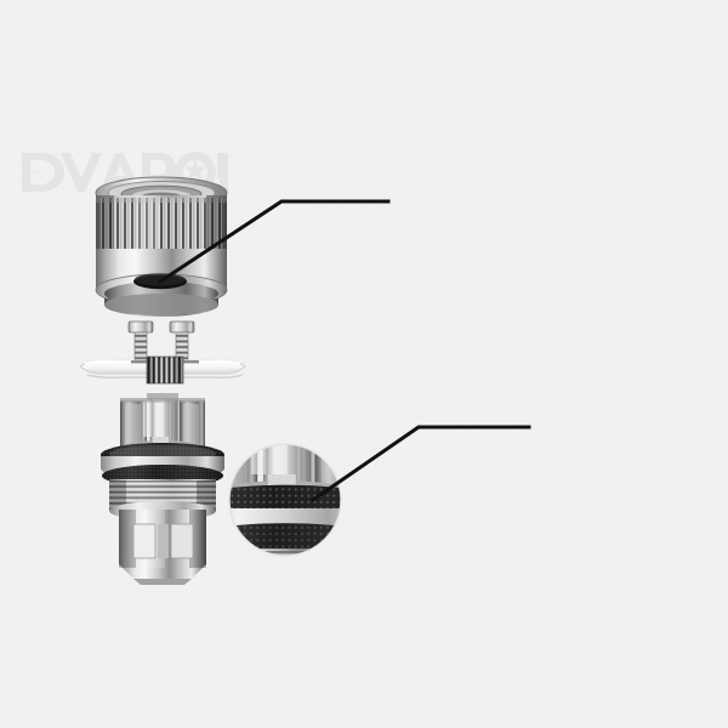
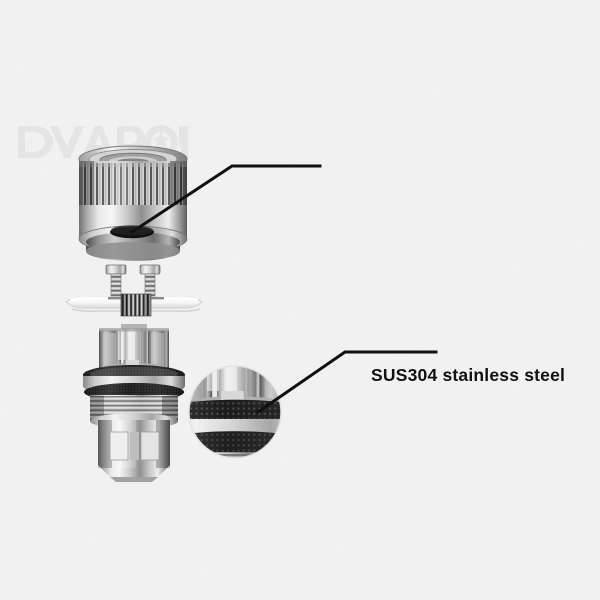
+ SUS304 stainless steel
